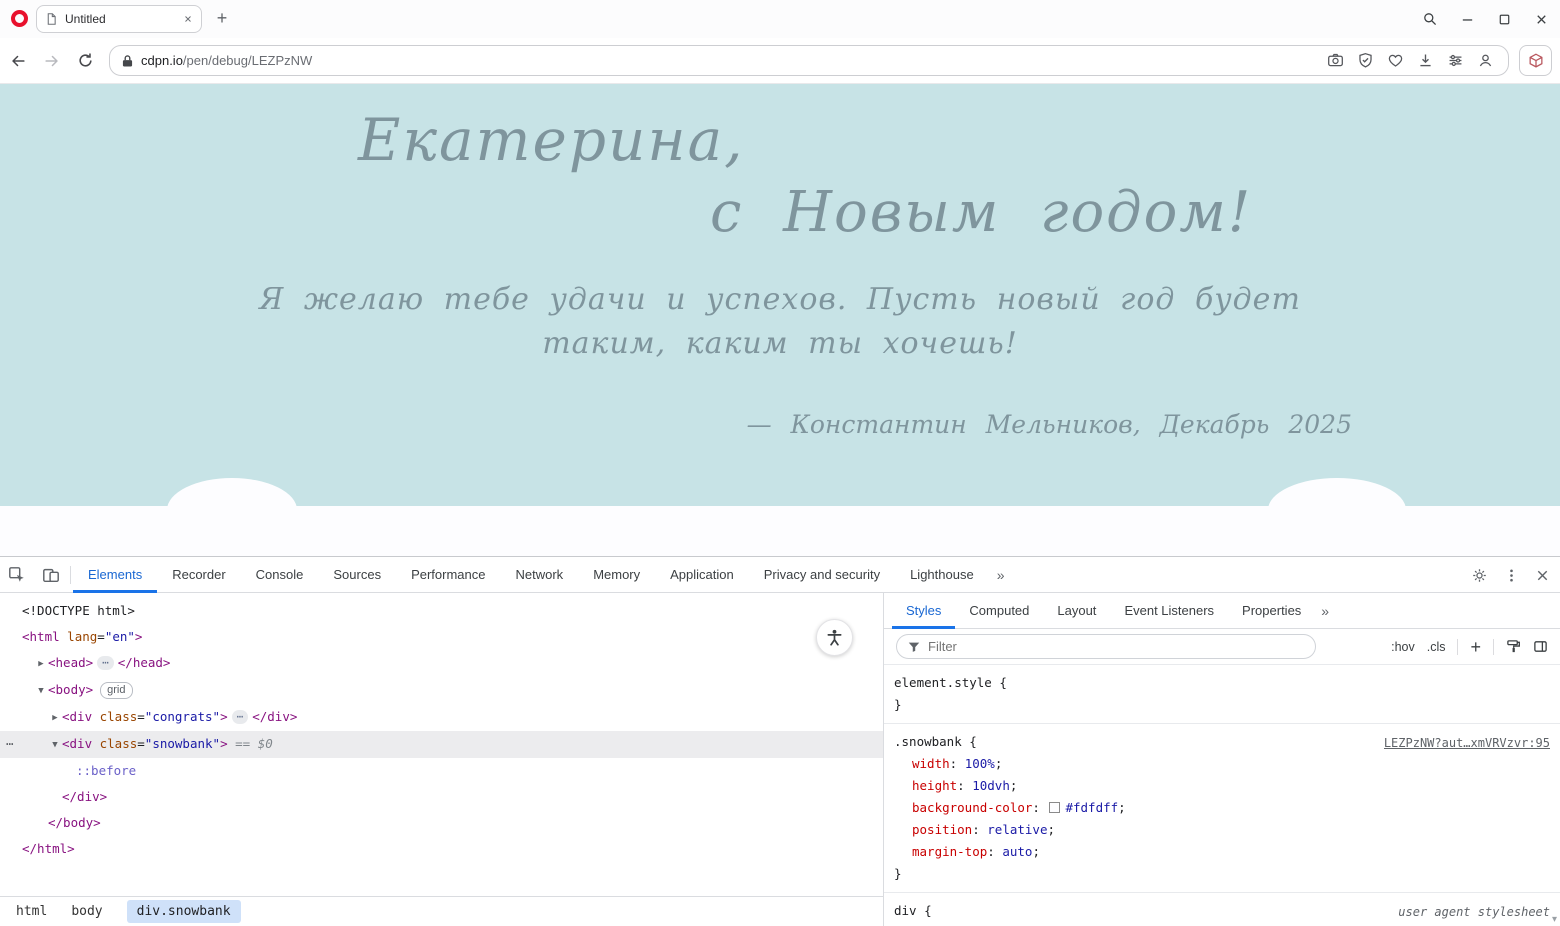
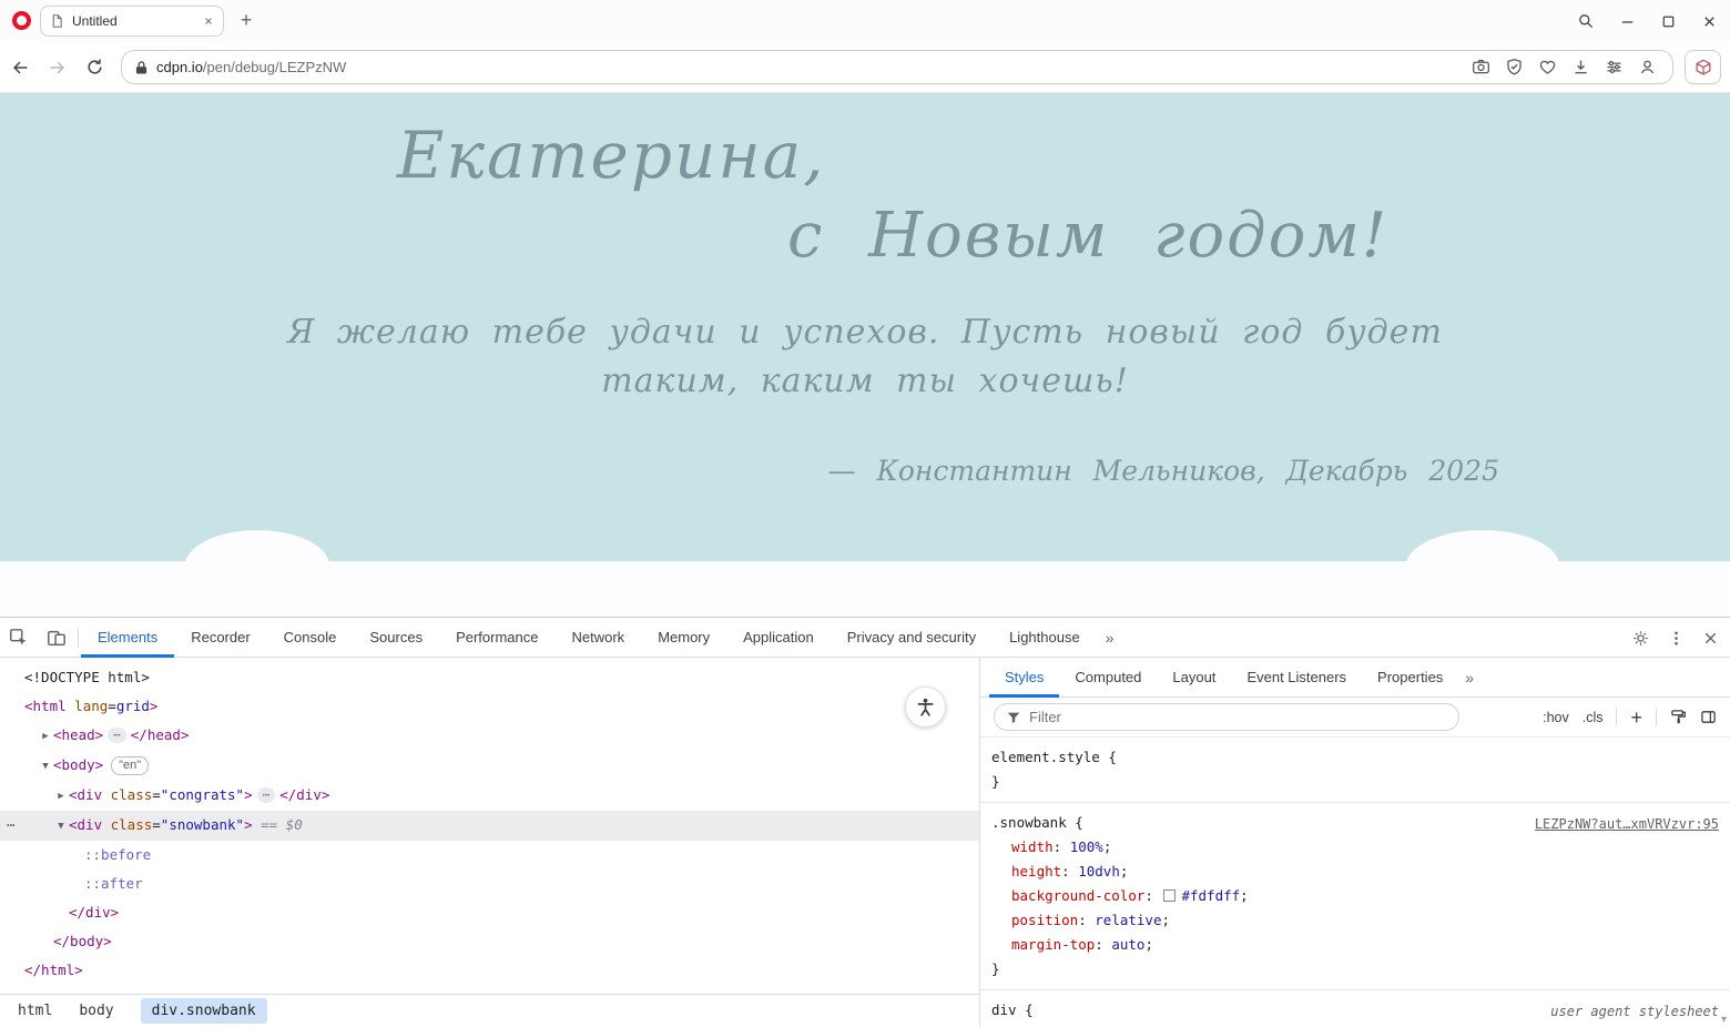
  Untitled
  +
  cdpn.io/pen/debug/LEZPzNW
  Екатерина,
  с Новым годом!
  Я желаю тебе удачи и успехов. Пусть новый год будет
  таким, каким ты хочешь!
  — Константин Мельников, Декабрь 2025
  Elements
  Recorder
  Console
  Sources
  Performance
  Network
  Memory
  Application
  Privacy and security
  Lighthouse
  »
  <!DOCTYPE html>
- <html lang="en">
+ <html lang=grid>
  ▶ <head> ⋯ </head>
- ▼ <body> grid
+ ▼ <body> "en"
  ▶ <div class="congrats"> ⋯ </div>
  ⋯
  ▼ <div class="snowbank"> == $0
  ::before
+ ::after
  </div>
  </body>
  </html>
  html
  body
  div.snowbank
  Styles
  Computed
  Layout
  Event Listeners
  Properties
  »
  Filter
  :hov
  .cls
  +
  element.style {
  }
  LEZPzNW?aut…xmVRVzvr:95
  .snowbank {
  width: 100%;
  height: 10dvh;
  background-color: #fdfdff;
  position: relative;
  margin-top: auto;
  }
  user agent stylesheet
  div {
  ▾
